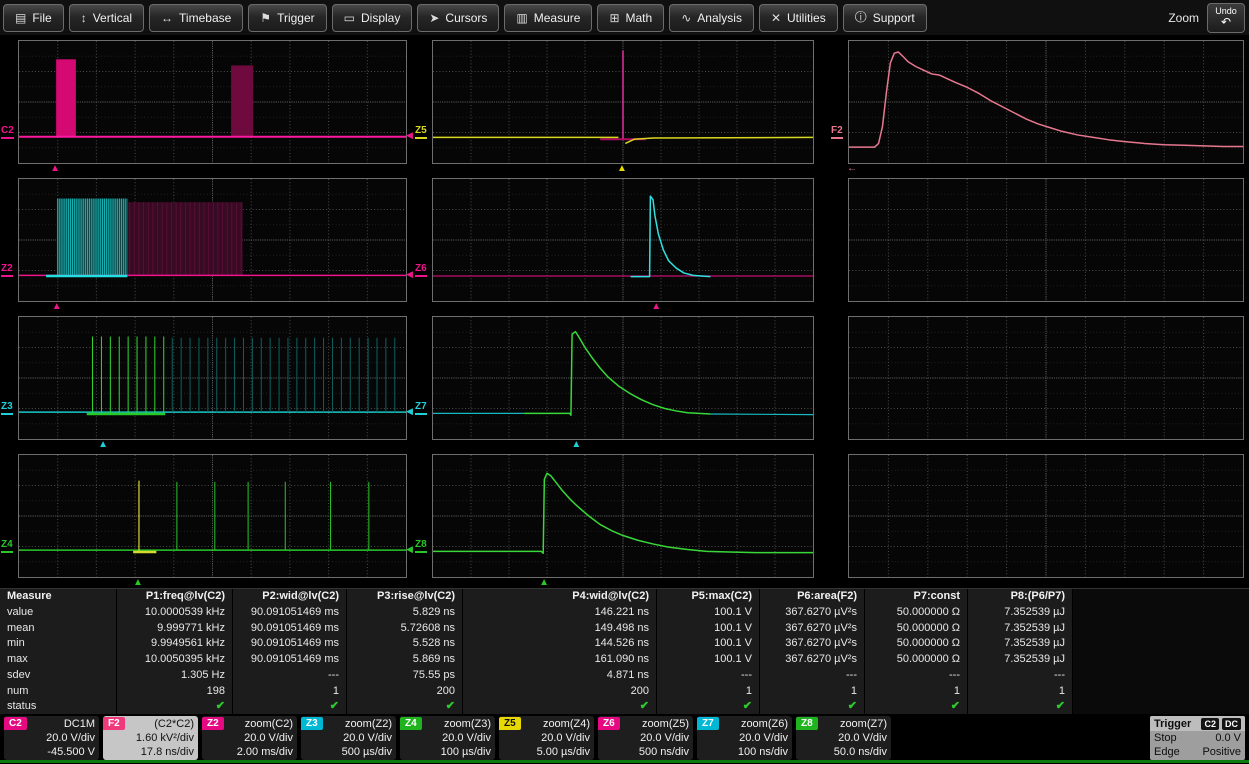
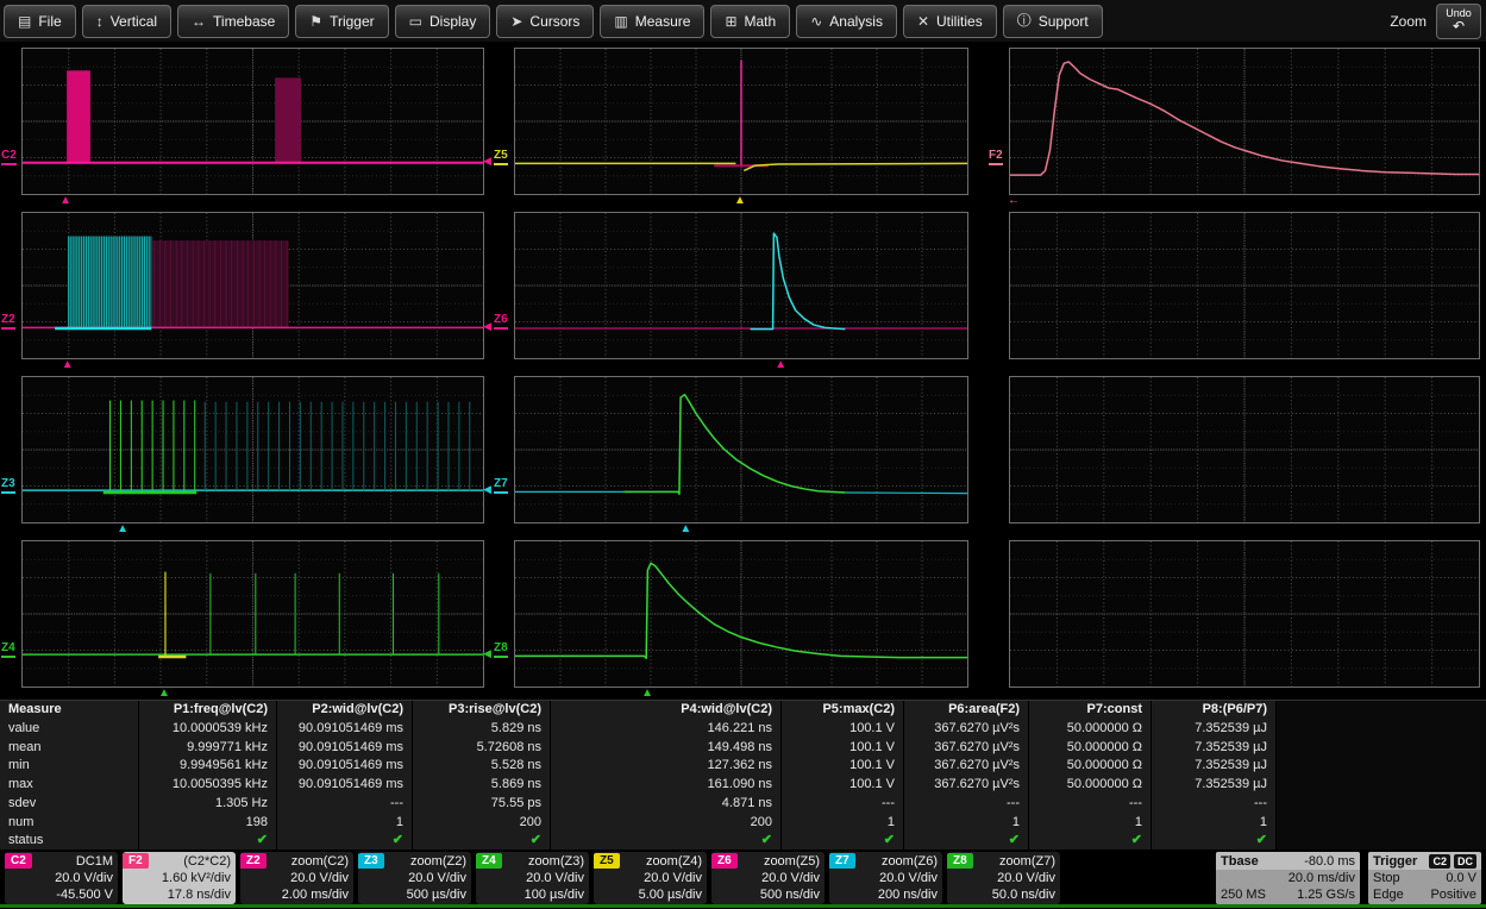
  ▤
  File
  ↕
  Vertical
  ↔
  Timebase
  ⚑
  Trigger
  ▭
  Display
  ➤
  Cursors
  ▥
  Measure
  ⊞
  Math
  ∿
  Analysis
  ✕
  Utilities
  ⓘ
  Support
  Zoom
  Undo
  ↶
  C2
  ▲
  ◀
  Z5
  ▲
  F2
  ←
  Z2
  ▲
  ◀
  Z6
  ▲
  Z3
  ▲
  ◀
  Z7
  ▲
  Z4
  ▲
  ◀
  Z8
  ▲
  Measure
  value
  mean
  min
  max
  sdev
  num
  status
  P1:freq@lv(C2)
  10.0000539 kHz
  9.999771 kHz
  9.9949561 kHz
  10.0050395 kHz
  1.305 Hz
  198
  ✔
  P2:wid@lv(C2)
  90.091051469 ms
  90.091051469 ms
  90.091051469 ms
  90.091051469 ms
  ---
  1
  ✔
  P3:rise@lv(C2)
  5.829 ns
  5.72608 ns
  5.528 ns
  5.869 ns
  75.55 ps
  200
  ✔
  P4:wid@lv(C2)
  146.221 ns
  149.498 ns
- 144.526 ns
+ 127.362 ns
  161.090 ns
  4.871 ns
  200
  ✔
  P5:max(C2)
  100.1 V
  100.1 V
  100.1 V
  100.1 V
  ---
  1
  ✔
  P6:area(F2)
  367.6270 µV²s
  367.6270 µV²s
  367.6270 µV²s
  367.6270 µV²s
  ---
  1
  ✔
  P7:const
  50.000000 Ω
  50.000000 Ω
  50.000000 Ω
  50.000000 Ω
  ---
  1
  ✔
  P8:(P6/P7)
  7.352539 µJ
  7.352539 µJ
  7.352539 µJ
  7.352539 µJ
  ---
  1
  ✔
+ Tbase
+ -80.0 ms
+ 20.0 ms/div
+ 250 MS
+ 1.25 GS/s
  Trigger
  C2
  DC
  Stop
  0.0 V
  Edge
  Positive
  C2
  DC1M
  20.0 V/div
  -45.500 V
  F2
  (C2*C2)
  1.60 kV²/div
  17.8 ns/div
  Z2
  zoom(C2)
  20.0 V/div
  2.00 ms/div
  Z3
  zoom(Z2)
  20.0 V/div
  500 µs/div
  Z4
  zoom(Z3)
  20.0 V/div
  100 µs/div
  Z5
  zoom(Z4)
  20.0 V/div
  5.00 µs/div
  Z6
  zoom(Z5)
  20.0 V/div
  500 ns/div
  Z7
  zoom(Z6)
  20.0 V/div
- 100 ns/div
+ 200 ns/div
  Z8
  zoom(Z7)
  20.0 V/div
  50.0 ns/div
